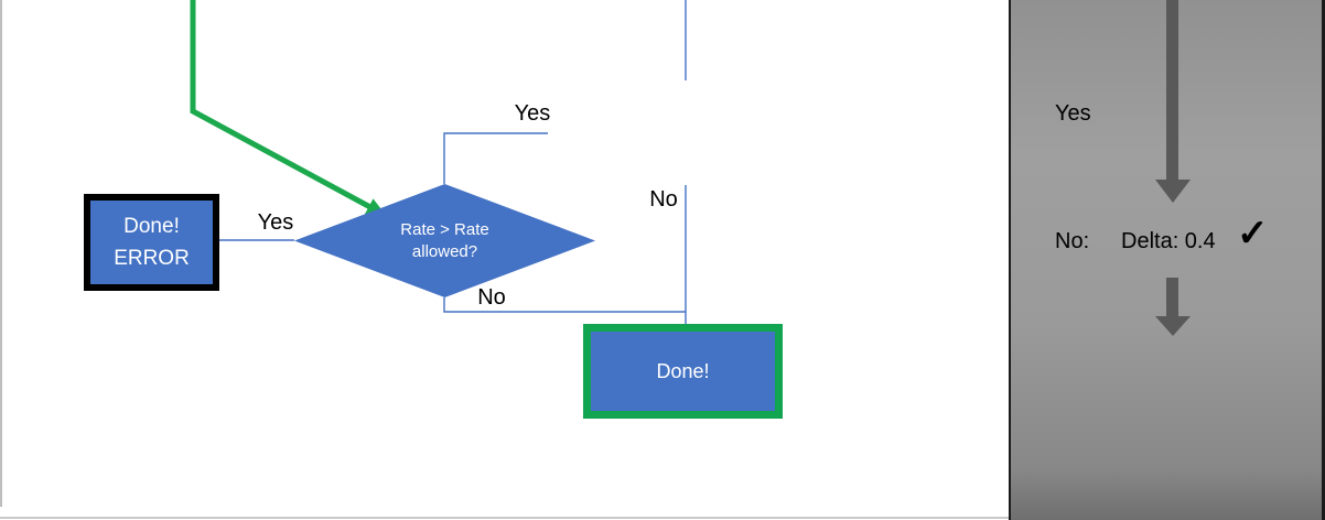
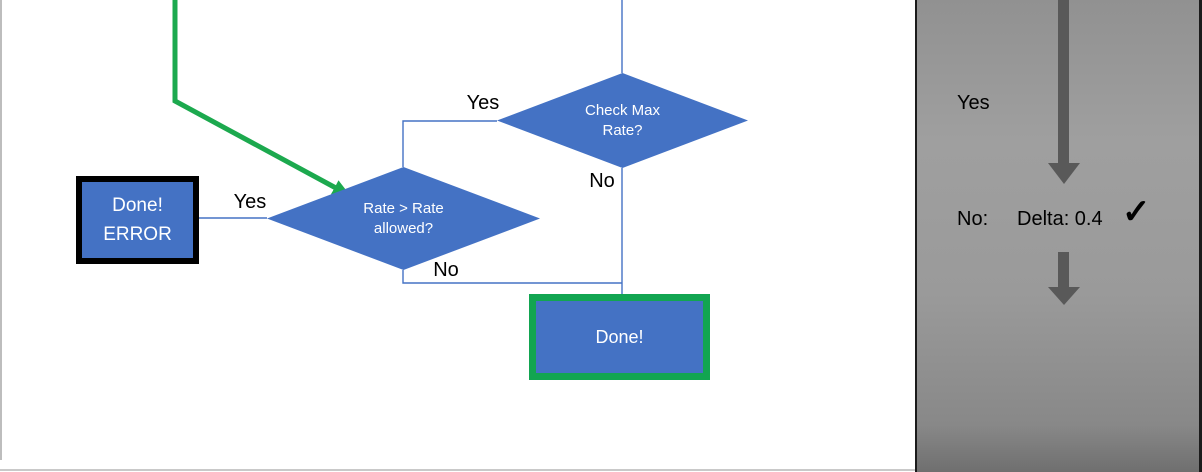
  Done!
  ERROR
  Rate > Rate
  allowed?
+ Check Max
+ Rate?
  Done!
  Yes
  Yes
  No
  No
  Yes
  No:
  Delta: 0.4
  ✓
